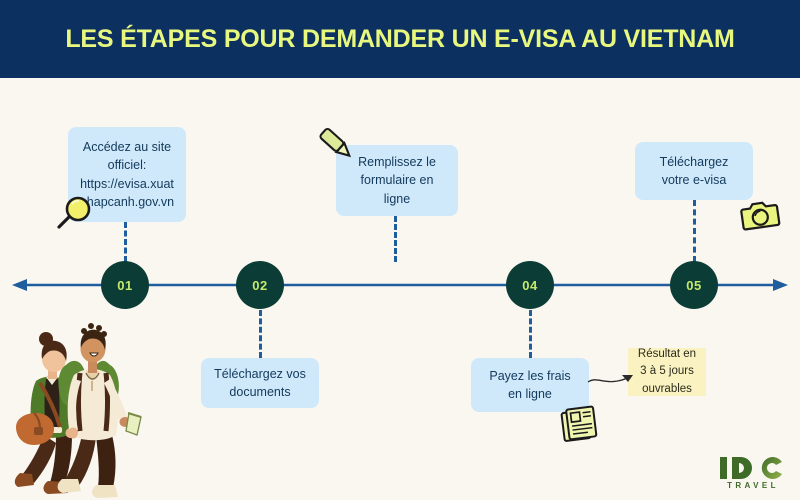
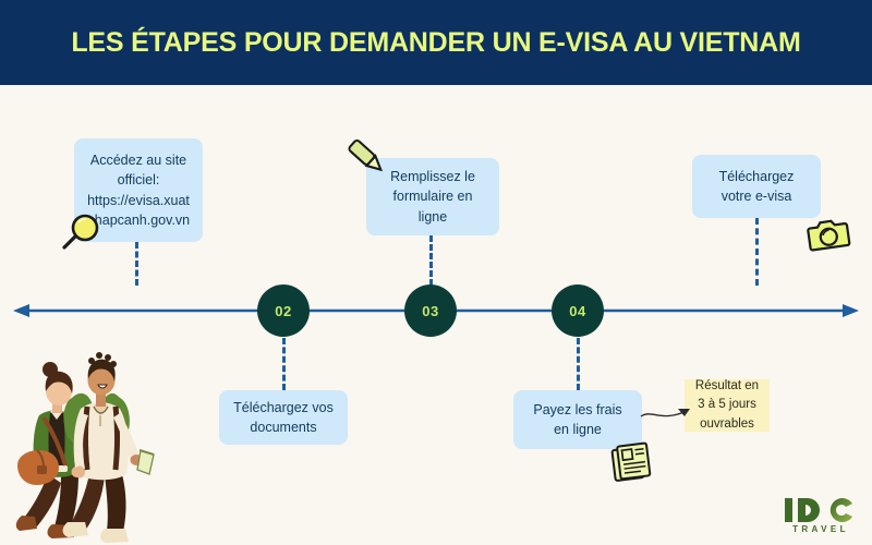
  LES ÉTAPES POUR DEMANDER UN E-VISA AU VIETNAM
- 01
  02
+ 03
  04
- 05
  Accédez au site officiel: https://evisa.xuathapcanh.gov.vn
  Téléchargez vos documents
  Remplissez le formulaire en ligne
  Payez les frais en ligne
  Téléchargez votre e-visa
  Résultat en 3 à 5 jours ouvrables
  TRAVEL
